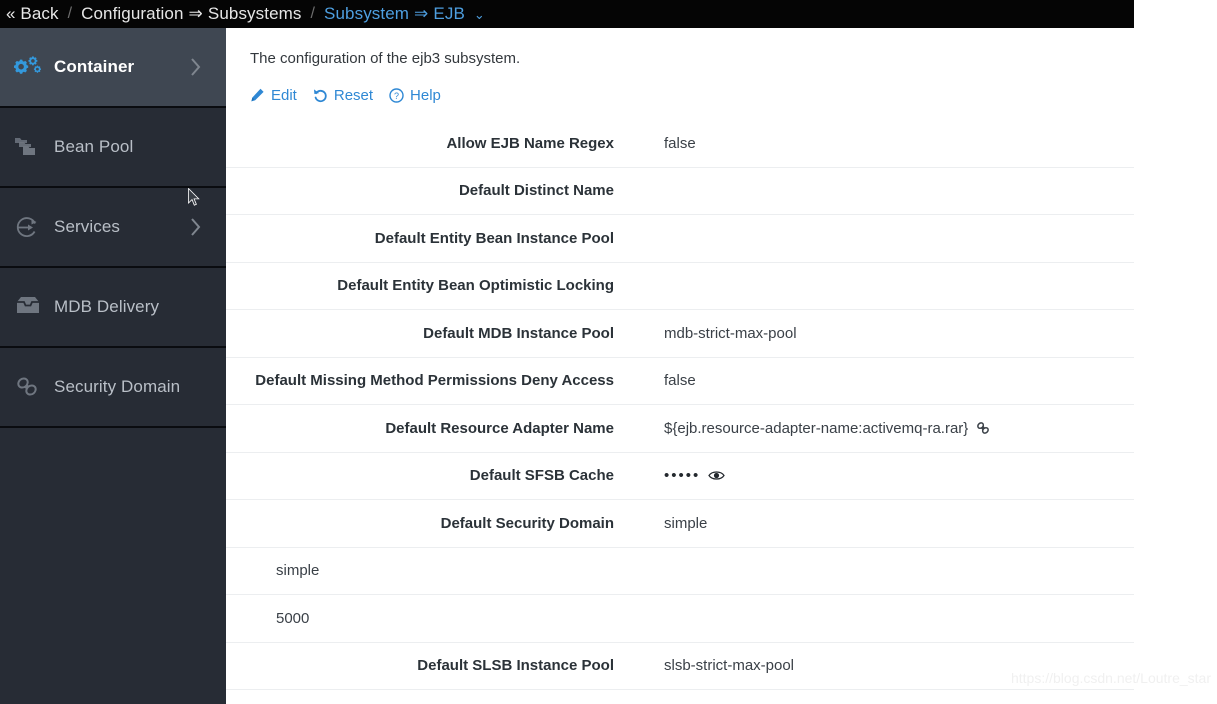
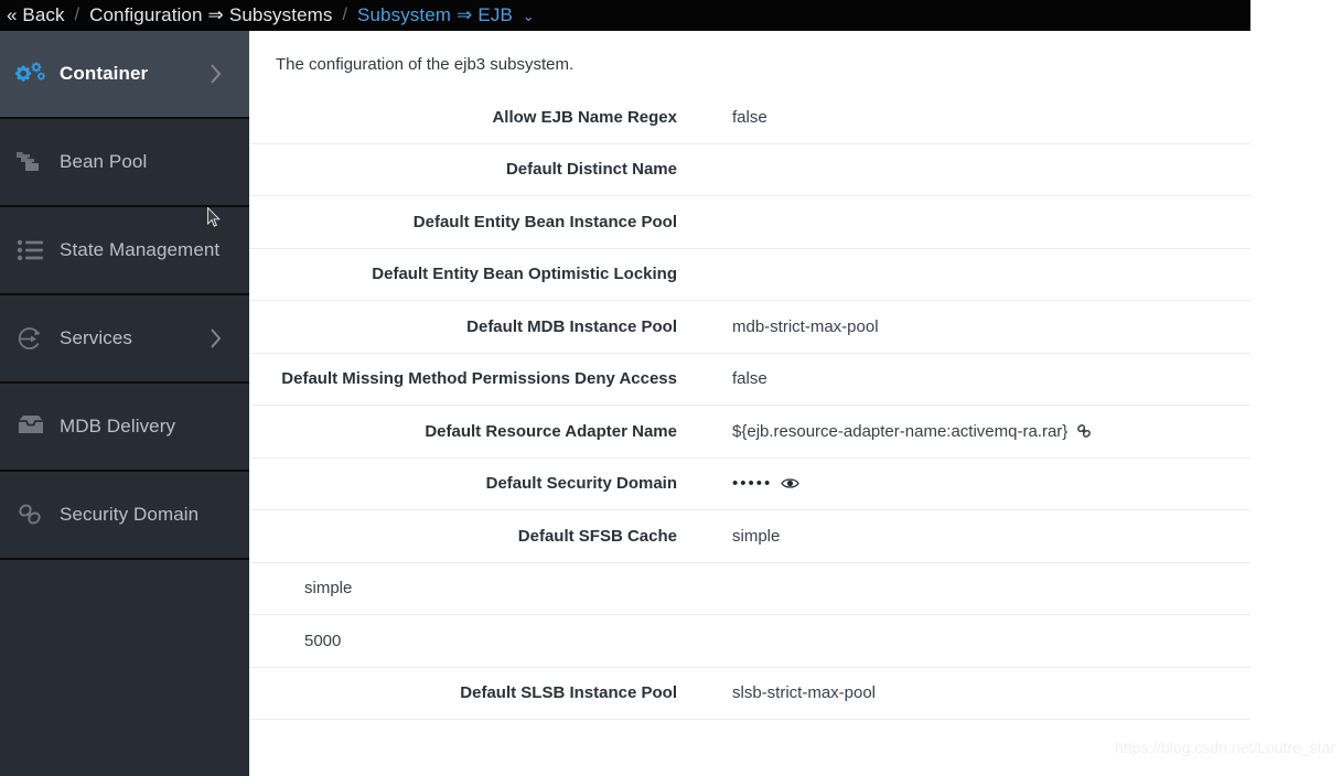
  « Back
  /
  Configuration
  ⇒
  Subsystems
  /
  Subsystem
  ⇒
  EJB
  ⌄
  Container
  Bean Pool
+ State Management
  Services
  MDB Delivery
  Security Domain
  The configuration of the ejb3 subsystem.
- Edit
- Reset
- ?
- Help
  Allow EJB Name Regex
  false
  Default Distinct Name
  Default Entity Bean Instance Pool
  Default Entity Bean Optimistic Locking
  Default MDB Instance Pool
  mdb-strict-max-pool
  Default Missing Method Permissions Deny Access
  false
  Default Resource Adapter Name
  ${ejb.resource-adapter-name:activemq-ra.rar}
- Default SFSB Cache
+ Default Security Domain
  •••••
- Default Security Domain
+ Default SFSB Cache
  simple
  simple
  5000
  Default SLSB Instance Pool
  slsb-strict-max-pool
